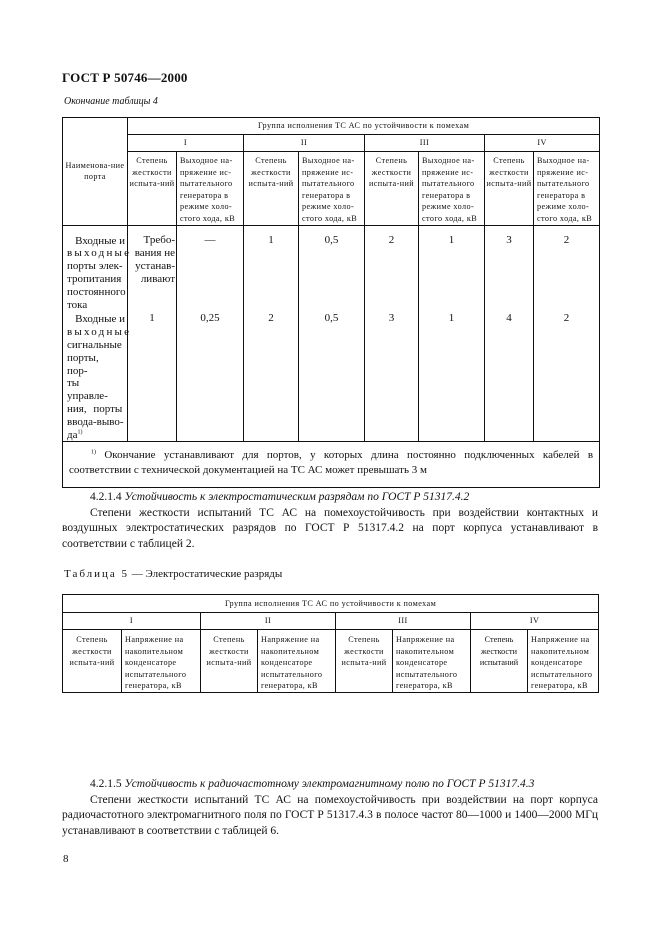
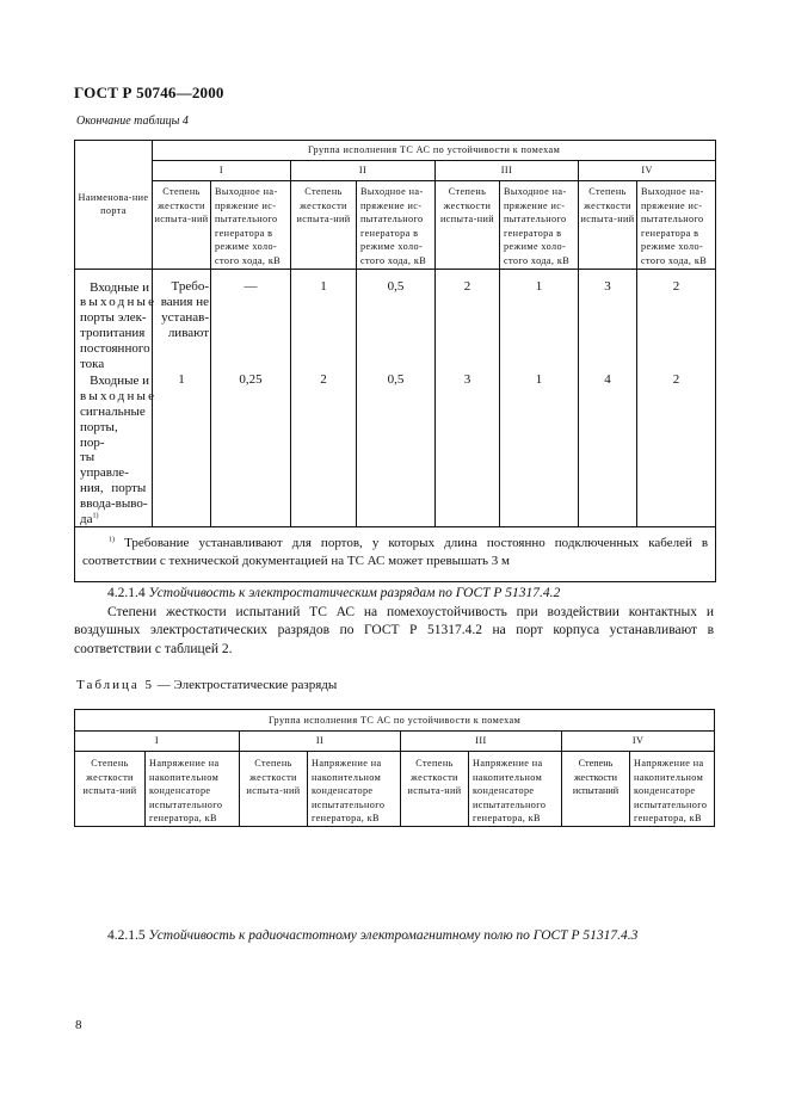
  ГОСТ Р 50746—2000
  Окончание таблицы 4
  Наименова-ние порта	Группа исполнения ТС АС по устойчивости к помехам
  I	II	III	IV
  Степень жесткости испыта-ний	Выходное на-пряжение ис-пытательного генератора в режиме холо-стого хода, кВ	Степень жесткости испыта-ний	Выходное на-пряжение ис-пытательного генератора в режиме холо-стого хода, кВ	Степень жесткости испыта-ний	Выходное на-пряжение ис-пытательного генератора в режиме холо-стого хода, кВ	Степень жесткости испыта-ний	Выходное на-пряжение ис-пытательного генератора в режиме холо-стого хода, кВ
  Входные и выходные порты элек- тропитания постоянного тока	Требо-вания не устанав-ливают	—	1	0,5	2	1	3	2
  Входные и выходные сигнальные порты, пор- ты управле- ния, порты ввода-выво- да	1	0,25	2	0,5	3	1	4	2
- Окончание устанавливают для портов, у которых длина постоянно подключенных кабелей в соответствии с технической документацией на ТС АС может превышать 3 м
+ Требование устанавливают для портов, у которых длина постоянно подключенных кабелей в соответствии с технической документацией на ТС АС может превышать 3 м
  4.2.1.4 Устойчивость к электростатическим разрядам по ГОСТ Р 51317.4.2
  Степени жесткости испытаний ТС АС на помехоустойчивость при воздействии контактных и воздушных электростатических разрядов по ГОСТ Р 51317.4.2 на порт корпуса устанавливают в соответствии с таблицей 2.
  Таблица 5 — Электростатические разряды
  Группа исполнения ТС АС по устойчивости к помехам
  I	II	III	IV
  Степень жесткости испыта-ний	Напряжение на накопительном конденсаторе испытательного генератора, кВ	Степень жесткости испыта-ний	Напряжение на накопительном конденсаторе испытательного генератора, кВ	Степень жесткости испыта-ний	Напряжение на накопительном конденсаторе испытательного генератора, кВ	Степень жесткости испытаний	Напряжение на накопительном конденсаторе испытательного генератора, кВ
  4.2.1.5 Устойчивость к радиочастотному электромагнитному полю по ГОСТ Р 51317.4.3
- Степени жесткости испытаний ТС АС на помехоустойчивость при воздействии на порт корпуса радиочастотного электромагнитного поля по ГОСТ Р 51317.4.3 в полосе частот 80—1000 и 1400—2000 МГц устанавливают в соответствии с таблицей 6.
  8
